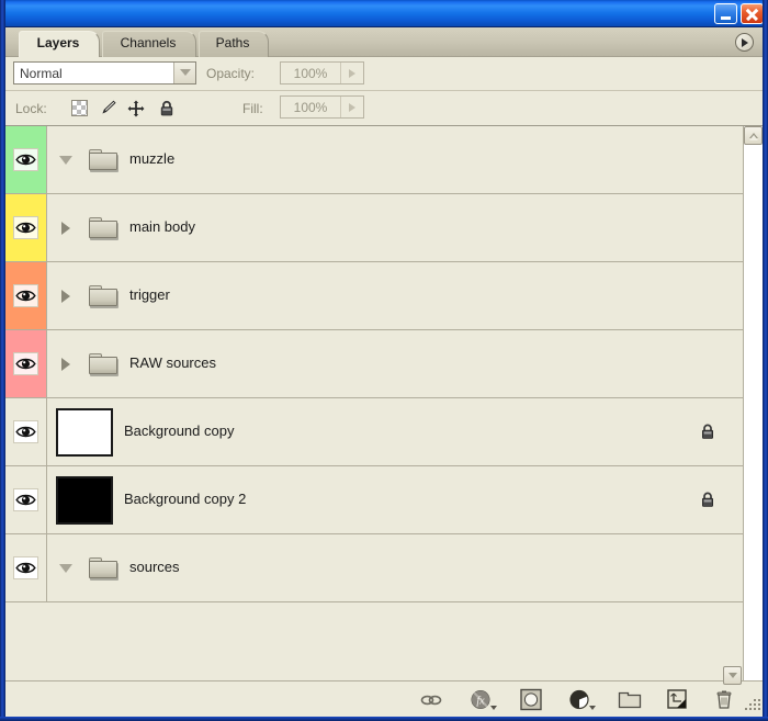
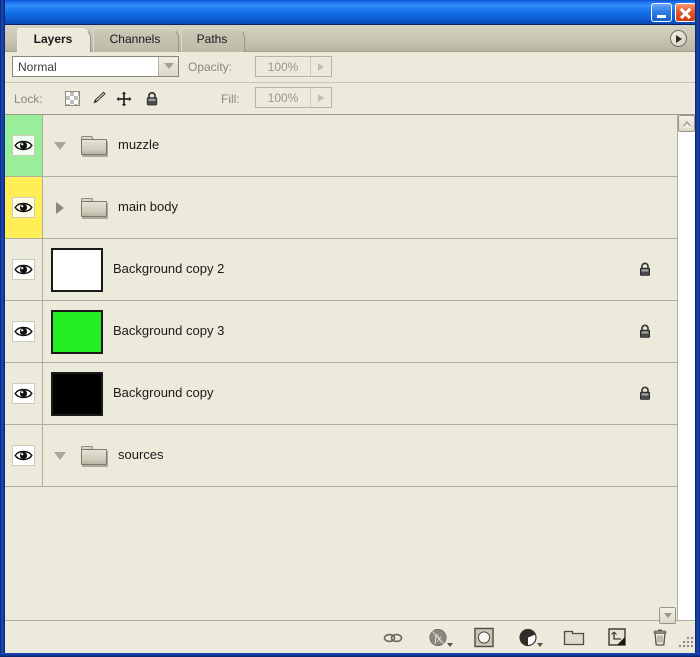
  Layers
  Channels
  Paths
  Normal
  Opacity:
  100%
  Lock:
  Fill:
  100%
  muzzle
  main body
- trigger
- RAW sources
- Background copy
+ Background copy 2
+ Background copy 3
- Background copy 2
+ Background copy
  sources
  fx
